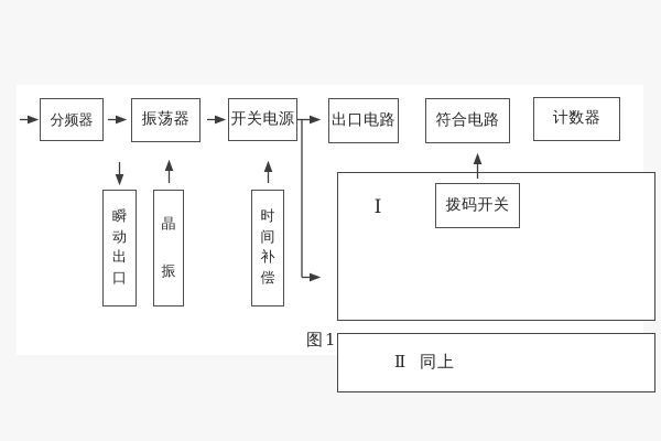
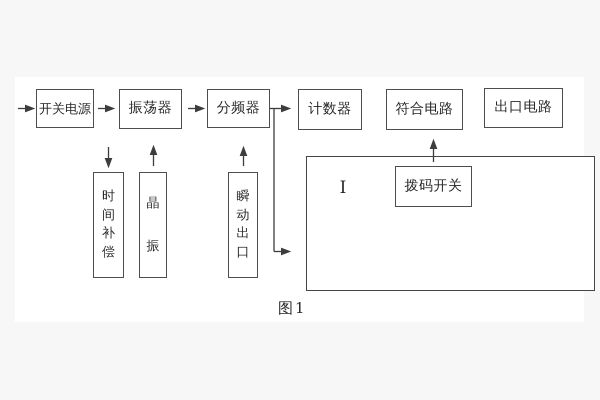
- Ⅱ 同上
- 分频器
+ 开关电源
  振荡器
- 开关电源
+ 分频器
- 出口电路
+ 计数器
  符合电路
- 计数器
+ 出口电路
  拨码开关
  Ⅰ
- 瞬动出口
+ 时间补偿
  晶振
- 时间补偿
+ 瞬动出口
  图1
